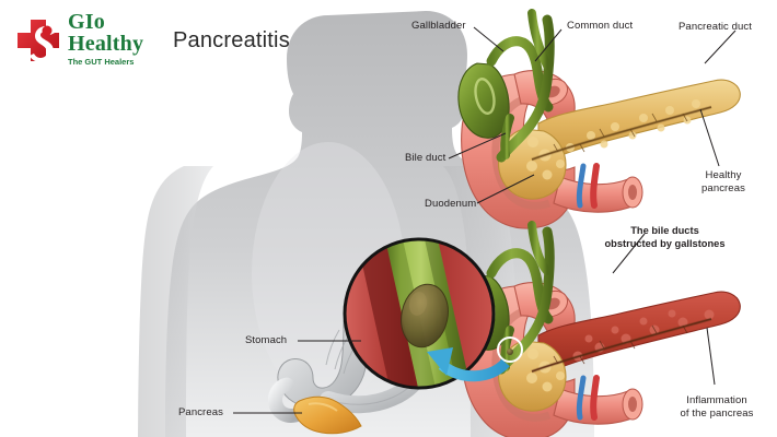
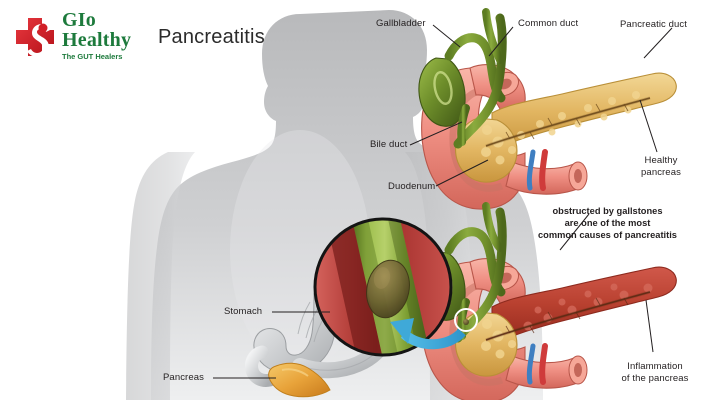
  GIo
  Healthy
  The GUT Healers
  Pancreatitis
  Gallbladder
  Common duct
  Pancreatic duct
  Bile duct
  Duodenum
  Healthy
  pancreas
  Stomach
  Pancreas
  Inflammation
  of the pancreas
- The bile ducts
  obstructed by gallstones
+ are one of the most
+ common causes of pancreatitis
